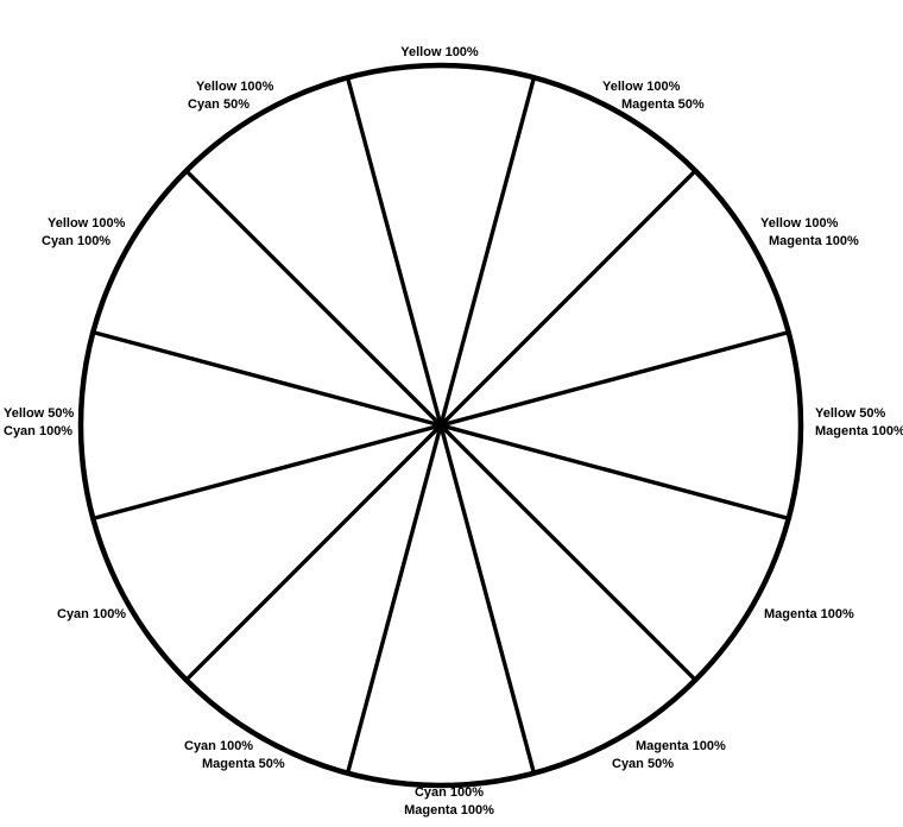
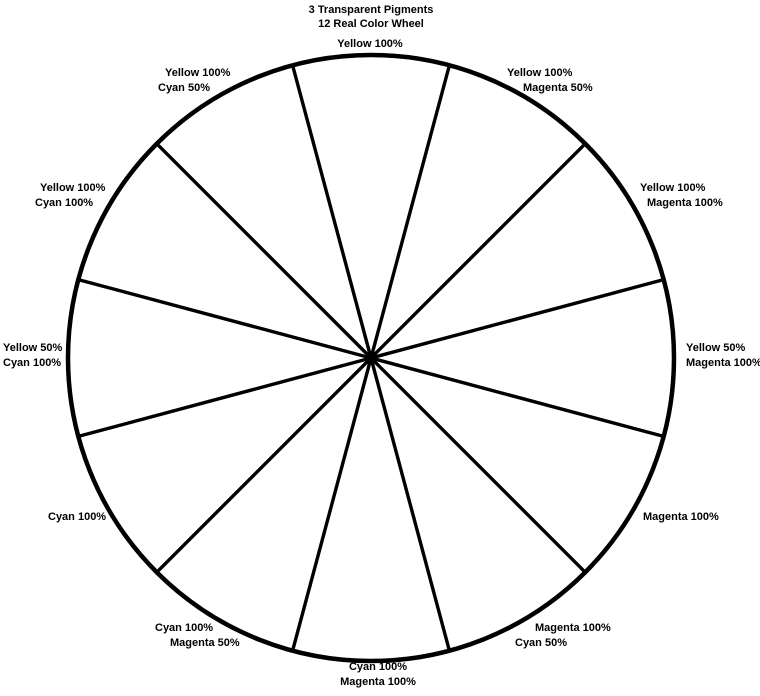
+ 3 Transparent Pigments
+ 12 Real Color Wheel
  Yellow 100%
  Yellow 100%
  Magenta 50%
  Yellow 100%
  Magenta 100%
  Yellow 50%
  Magenta 100%
  Magenta 100%
  Magenta 100%
  Cyan 50%
  Cyan 100%
  Magenta 100%
  Cyan 100%
  Magenta 50%
  Cyan 100%
  Yellow 50%
  Cyan 100%
  Yellow 100%
  Cyan 100%
  Yellow 100%
  Cyan 50%
